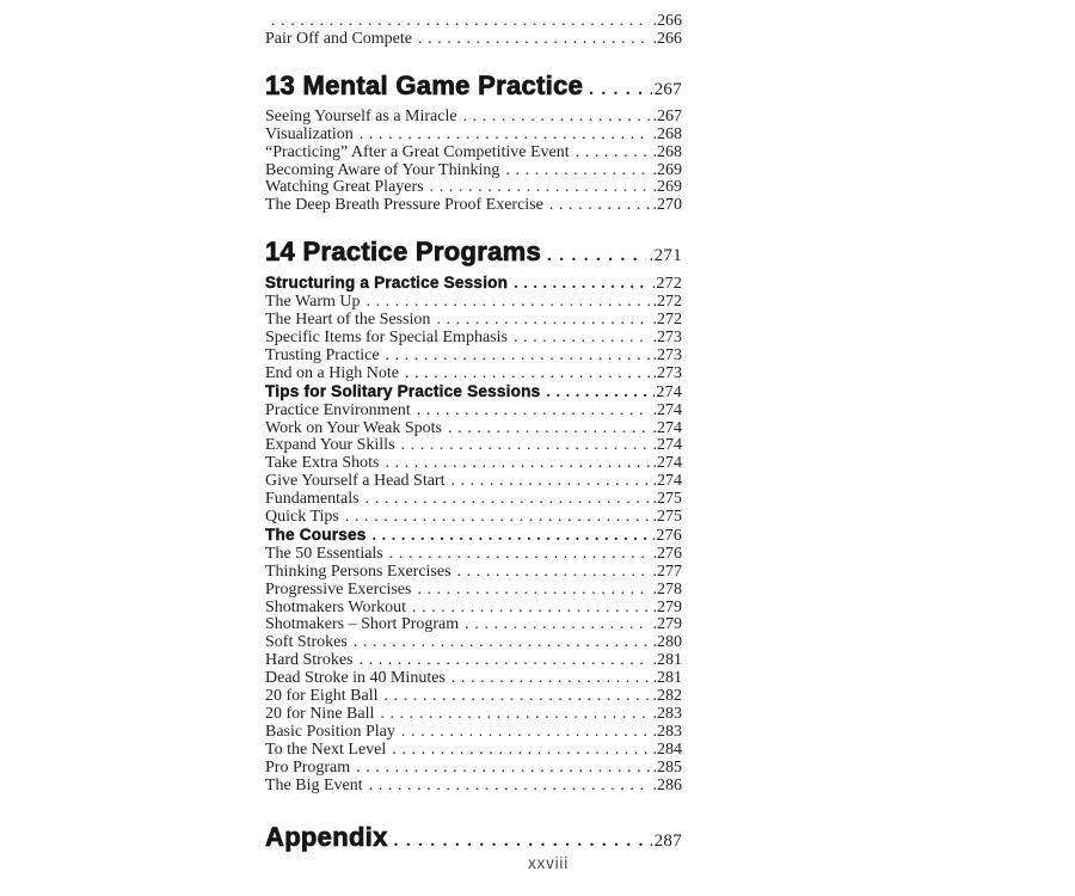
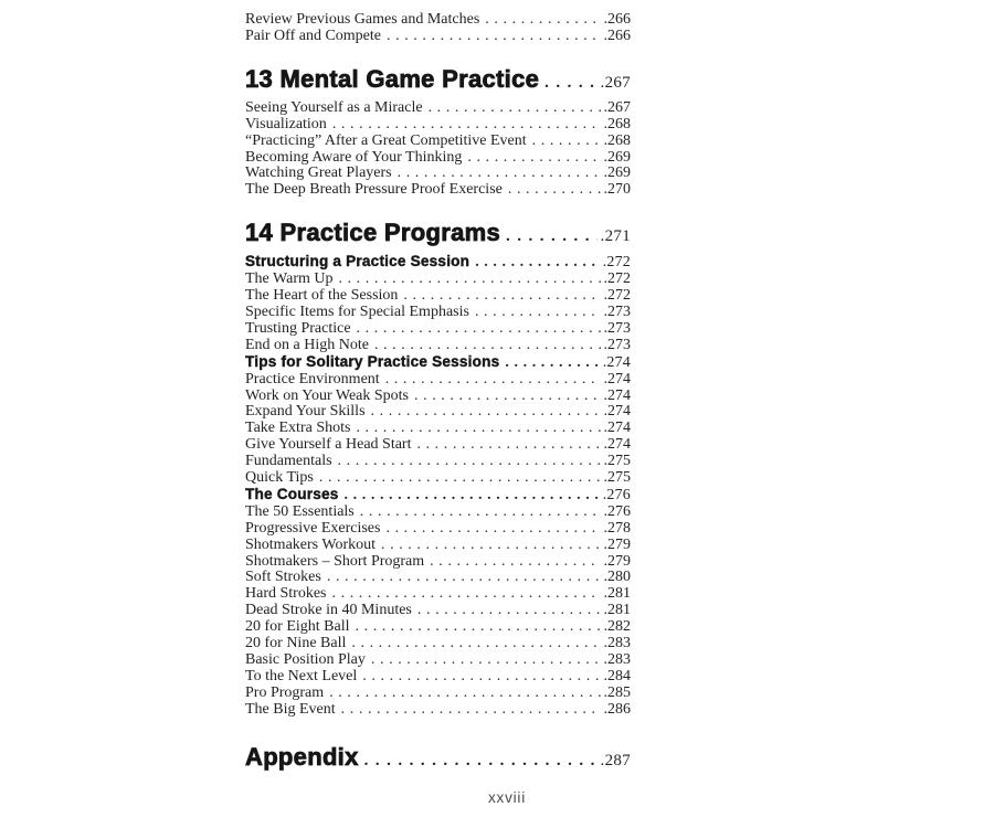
+ Review Previous Games and Matches
  266
  Pair Off and Compete
  266
  13 Mental Game Practice
  267
  Seeing Yourself as a Miracle
  267
  Visualization
  268
  “Practicing” After a Great Competitive Event
  268
  Becoming Aware of Your Thinking
  269
  Watching Great Players
  269
  The Deep Breath Pressure Proof Exercise
  270
  14 Practice Programs
  271
  Structuring a Practice Session
  272
  The Warm Up
  272
  The Heart of the Session
  272
  Specific Items for Special Emphasis
  273
  Trusting Practice
  273
  End on a High Note
  273
  Tips for Solitary Practice Sessions
  274
  Practice Environment
  274
  Work on Your Weak Spots
  274
  Expand Your Skills
  274
  Take Extra Shots
  274
  Give Yourself a Head Start
  274
  Fundamentals
  275
  Quick Tips
  275
  The Courses
  276
  The 50 Essentials
  276
- Thinking Persons Exercises
- 277
  Progressive Exercises
  278
  Shotmakers Workout
  279
  Shotmakers – Short Program
  279
  Soft Strokes
  280
  Hard Strokes
  281
  Dead Stroke in 40 Minutes
  281
  20 for Eight Ball
  282
  20 for Nine Ball
  283
  Basic Position Play
  283
  To the Next Level
  284
  Pro Program
  285
  The Big Event
  286
  Appendix
  287
  xxviii
